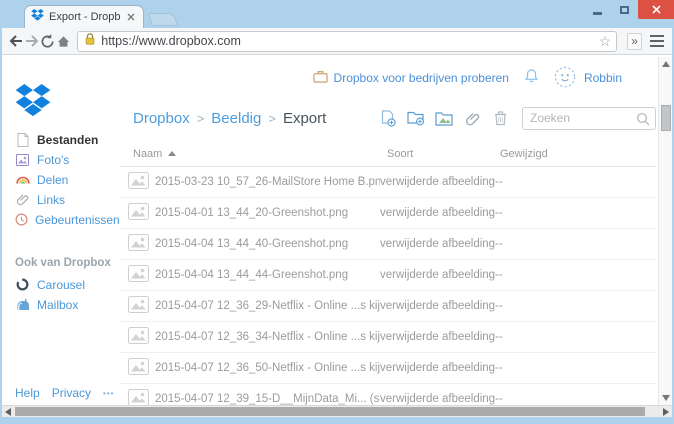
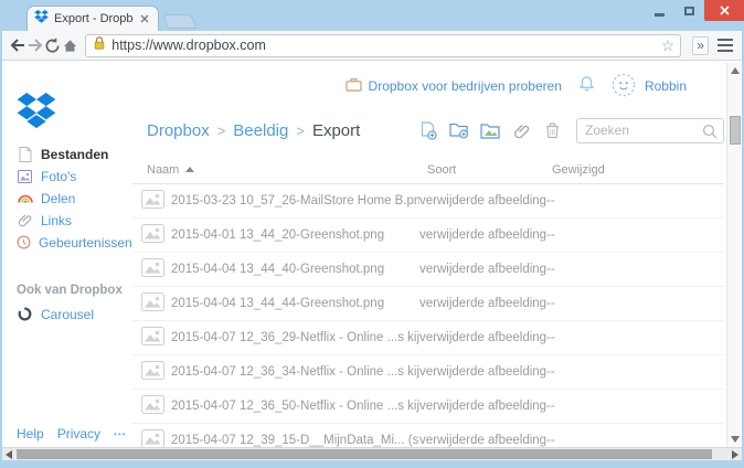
  Export - Dropb
  https://www.dropbox.com
  ☆
  »
  Bestanden
  Foto's
  Delen
  Links
  Gebeurtenissen
  Ook van Dropbox
  Carousel
- Mailbox
  Help
  Privacy
  •••
  Dropbox voor bedrijven proberen
  Robbin
  Dropbox
  >
  Beeldig
  >
  Export
  Zoeken
  Naam
  Soort
  Gewijzigd
  2015-03-23 10_57_26-MailStore Home B.pn
  verwijderde afbeelding
  --
  2015-04-01 13_44_20-Greenshot.png
  verwijderde afbeelding
  --
  2015-04-04 13_44_40-Greenshot.png
  verwijderde afbeelding
  --
  2015-04-04 13_44_44-Greenshot.png
  verwijderde afbeelding
  --
  2015-04-07 12_36_29-Netflix - Online ...s kij
  verwijderde afbeelding
  --
  2015-04-07 12_36_34-Netflix - Online ...s kij
  verwijderde afbeelding
  --
  2015-04-07 12_36_50-Netflix - Online ...s kij
  verwijderde afbeelding
  --
  2015-04-07 12_39_15-D__MijnData_Mi... (s
  verwijderde afbeelding
  --
